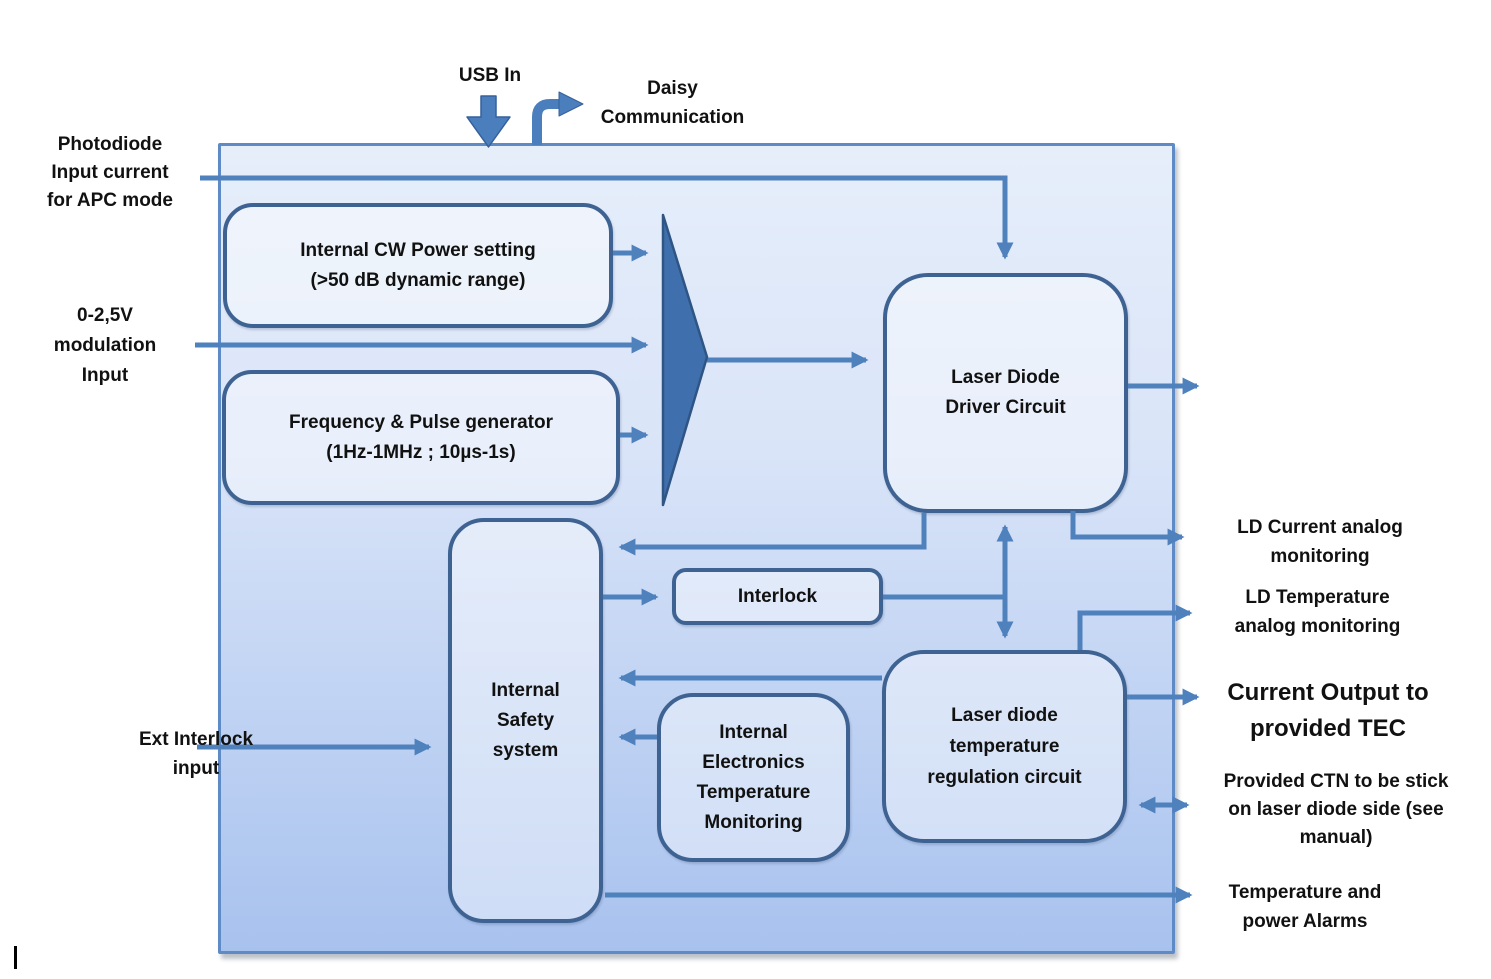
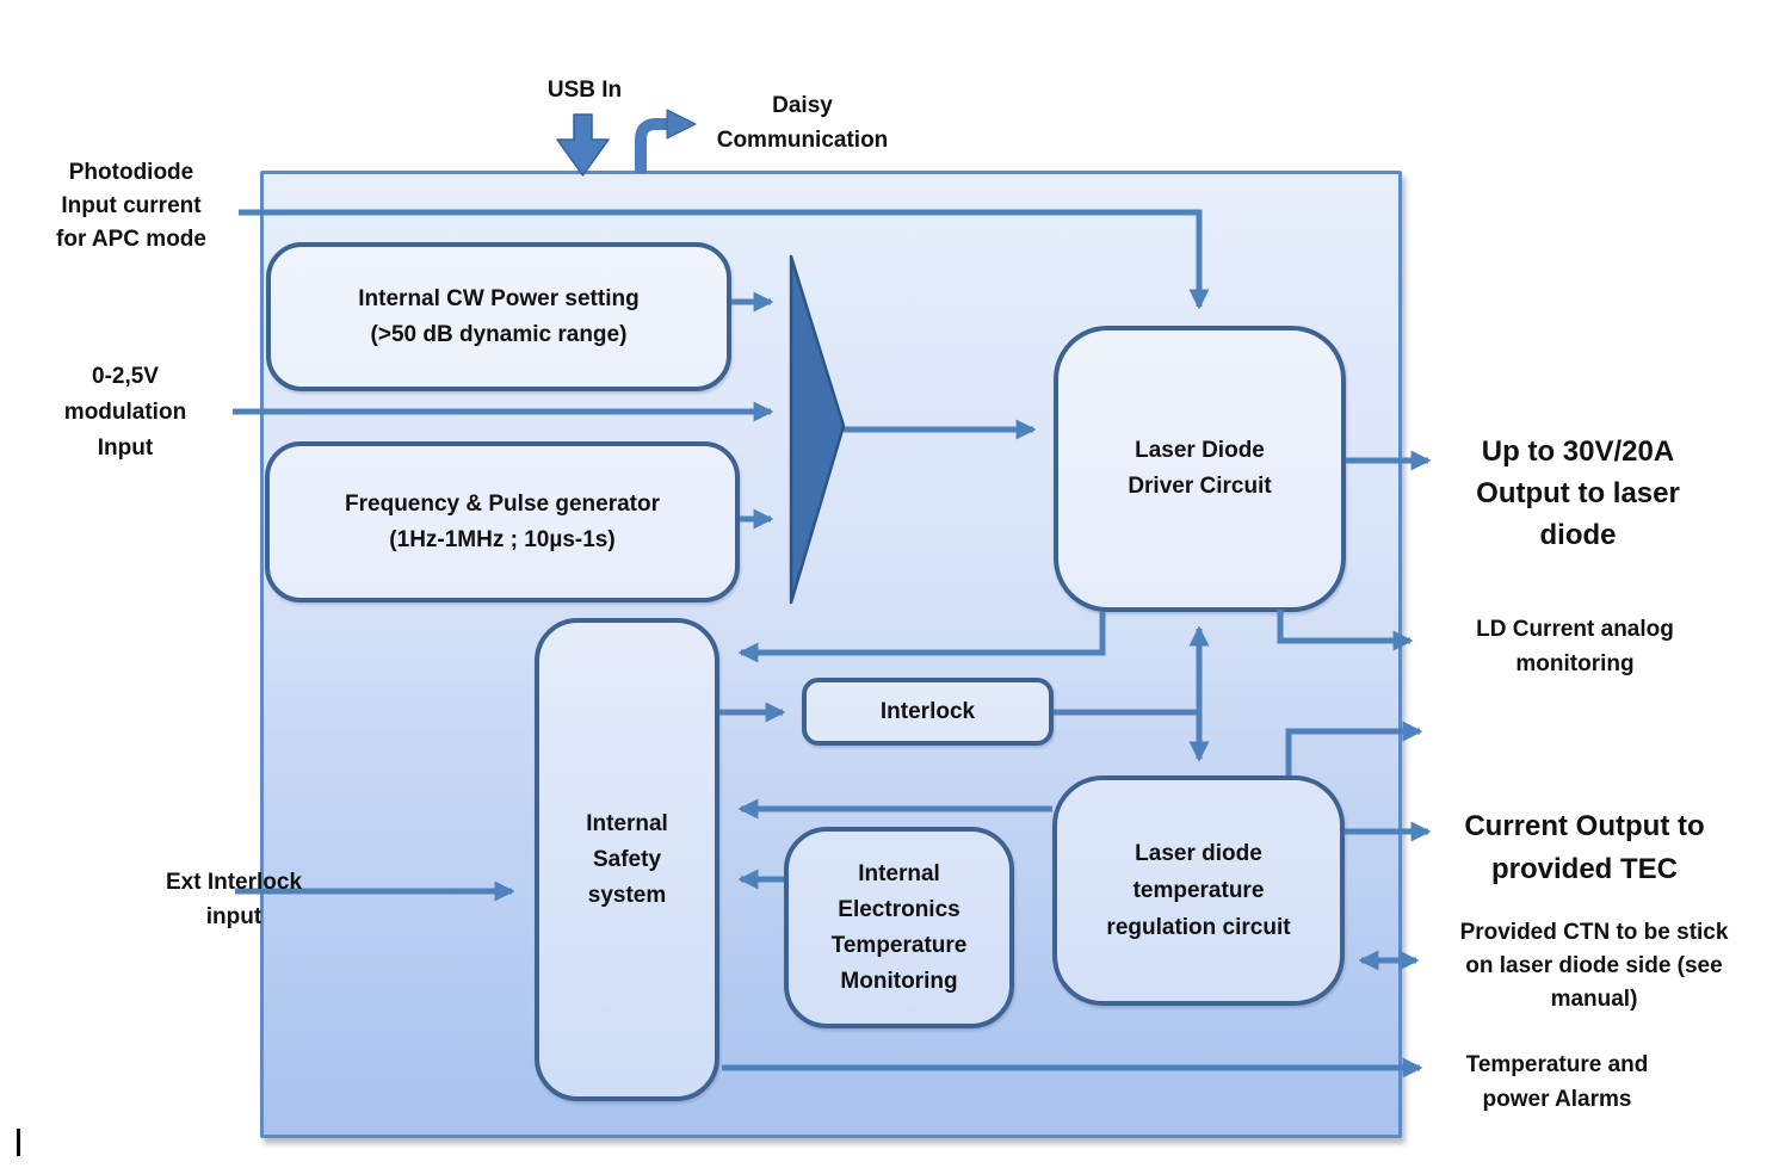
  Internal CW Power setting
  (>50 dB dynamic range)
  Frequency & Pulse generator
  (1Hz-1MHz ; 10µs-1s)
  Laser Diode
  Driver Circuit
  Internal
  Safety
  system
  Interlock
  Internal
  Electronics
  Temperature
  Monitoring
  Laser diode
  temperature
  regulation circuit
  USB In
  Daisy
  Communication
  Photodiode
  Input current
  for APC mode
  0-2,5V
  modulation
  Input
  Ext Interlock
  input
+ Up to 30V/20A
+ Output to laser
+ diode
  LD Current analog
  monitoring
- LD Temperature
- analog monitoring
  Current Output to
  provided TEC
  Provided CTN to be stick
  on laser diode side (see
  manual)
  Temperature and
  power Alarms
